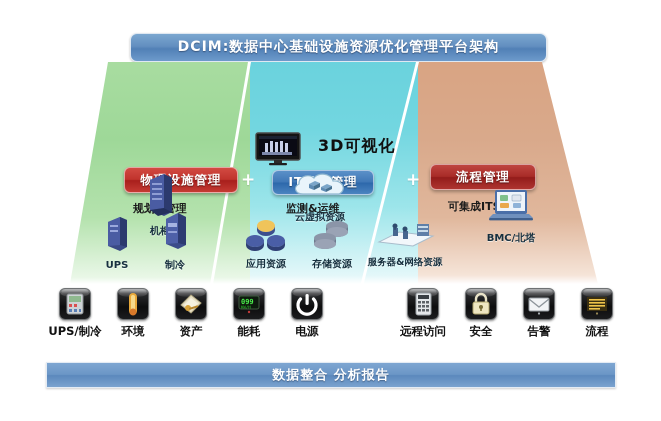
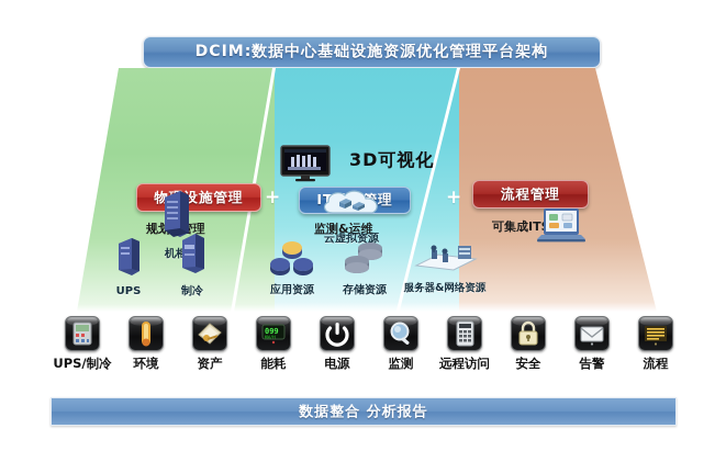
  DCIM:数据中心基础设施资源优化管理平台架构
  +
  +
  3D可视化
  物设施管理
  监测&运维
  流程管理
  可集成IT
  机柜
  UPS
  制冷
  云虚拟资源
  应用资源
  存储资源
  服务器&网络资源
- BMC/北塔
  UPS/制冷
  环境
  资产
  099
  能耗
  电源
+ 监测
  远程访问
  安全
  告警
  流程
  数据整合 分析报告
